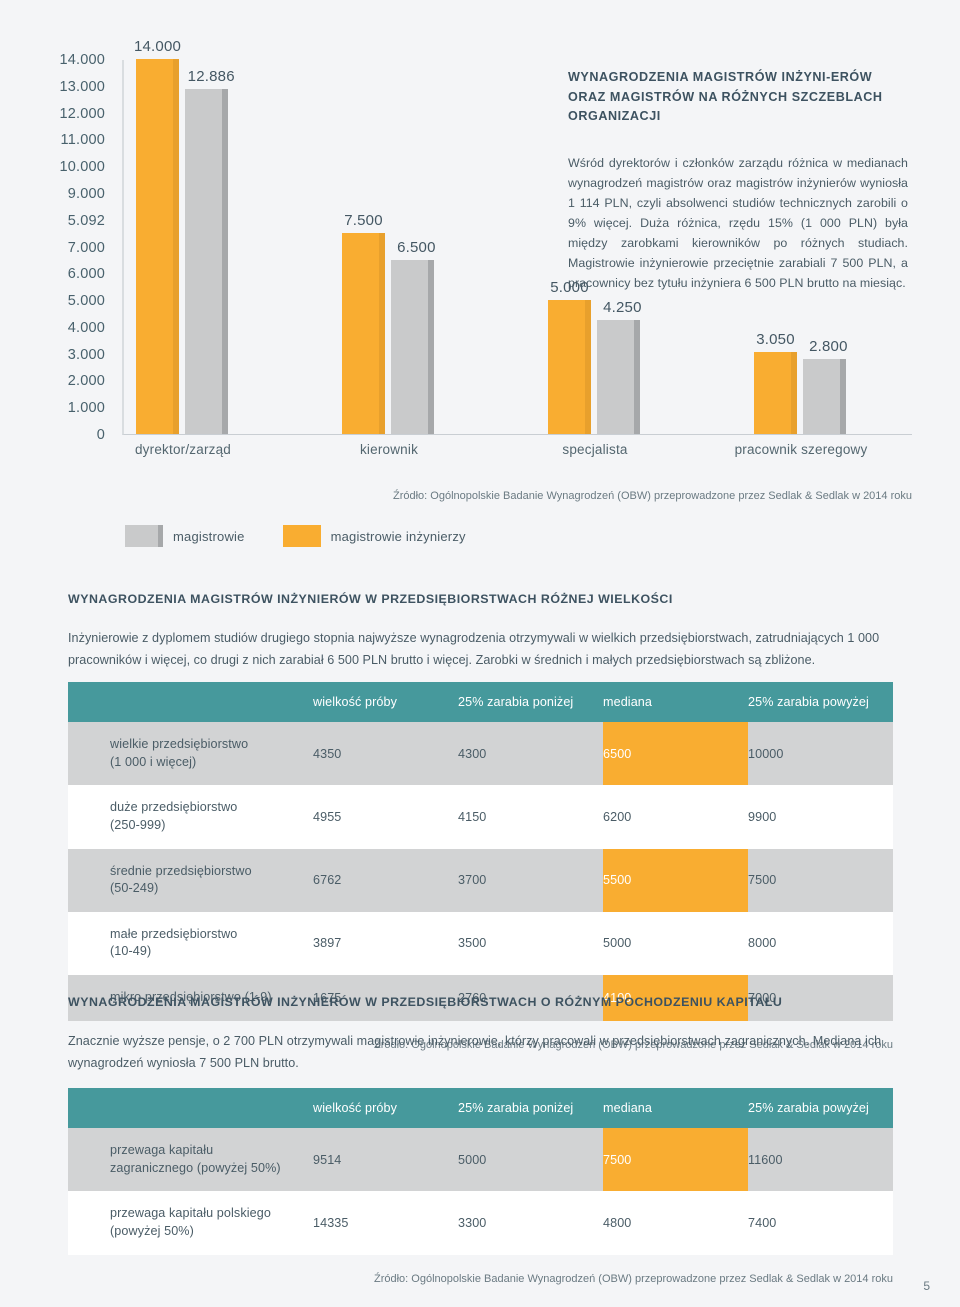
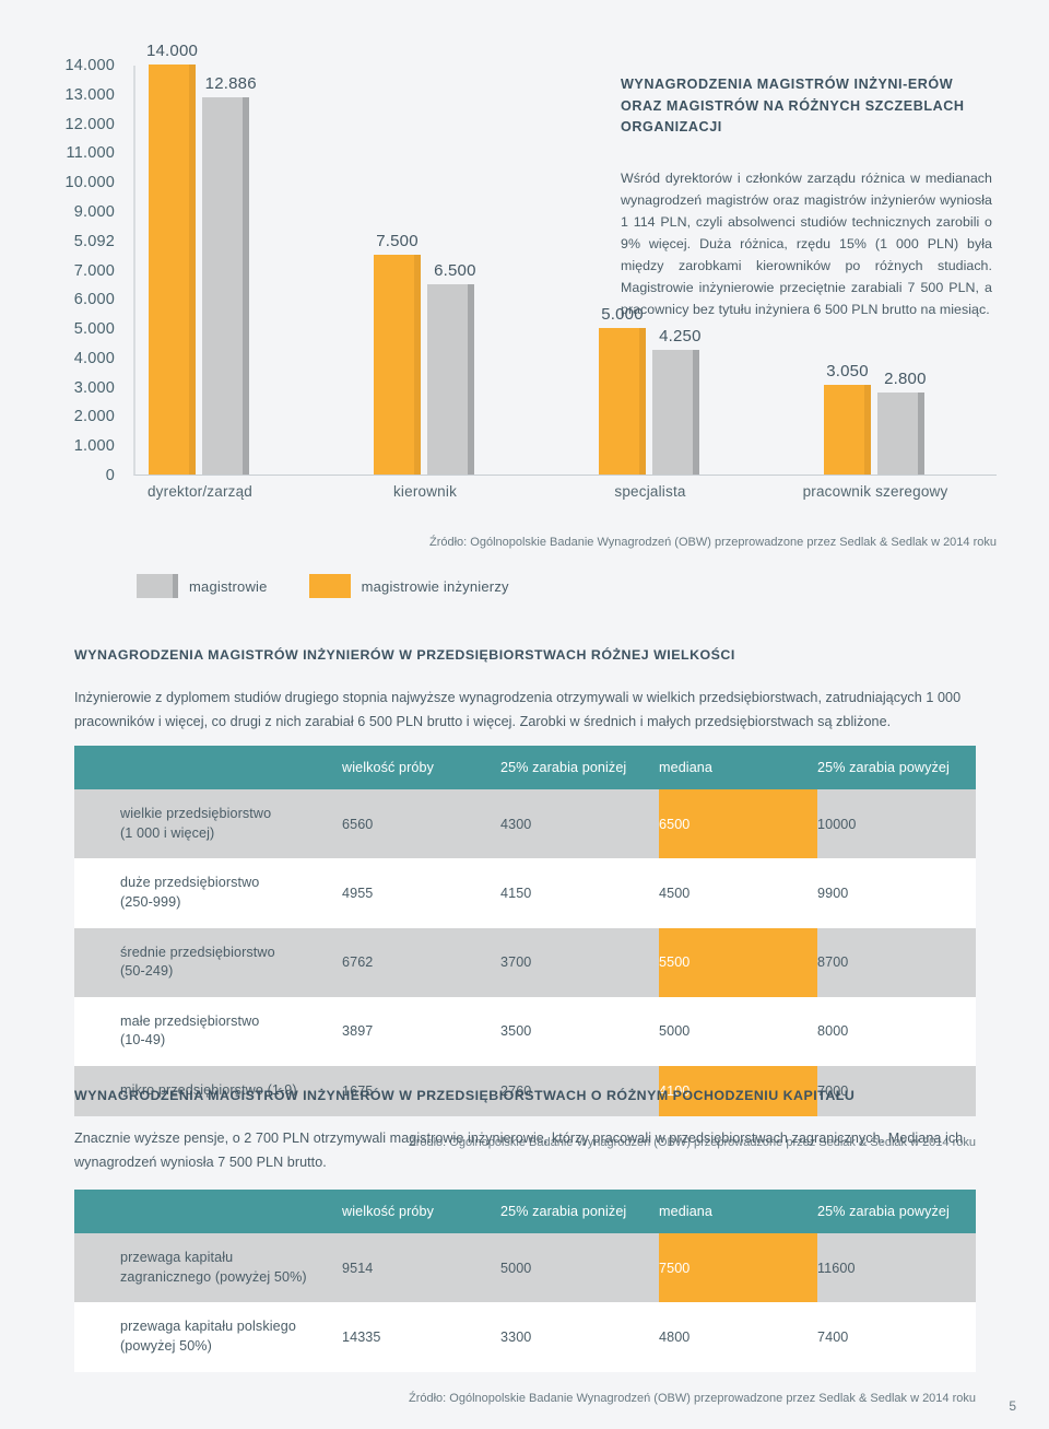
  14.000
  13.000
  12.000
  11.000
  10.000
  9.000
  5.092
  7.000
  6.000
  5.000
  4.000
  3.000
  2.000
  1.000
  0
  14.000
  12.886
  7.500
  6.500
  5.000
  4.250
  3.050
  2.800
  dyrektor/zarząd
  kierownik
  specjalista
  pracownik szeregowy
  WYNAGRODZENIA MAGISTRÓW INŻYNI-ERÓW ORAZ MAGISTRÓW NA RÓŻNYCH SZCZEBLACH ORGANIZACJI
  Wśród dyrektorów i członków zarządu różnica w medianach wynagrodzeń magistrów oraz magistrów inżynierów wyniosła 1 114 PLN, czyli absolwenci studiów technicznych zarobili o 9% więcej. Duża różnica, rzędu 15% (1 000 PLN) była między zarobkami kierowników po różnych studiach. Magistrowie inżynierowie przeciętnie zarabiali 7 500 PLN, a pracownicy bez tytułu inżyniera 6 500 PLN brutto na miesiąc.
  Źródło: Ogólnopolskie Badanie Wynagrodzeń (OBW) przeprowadzone przez Sedlak & Sedlak w 2014 roku
  magistrowie
  magistrowie inżynierzy
  WYNAGRODZENIA MAGISTRÓW INŻYNIERÓW W PRZEDSIĘBIORSTWACH RÓŻNEJ WIELKOŚCI
  Inżynierowie z dyplomem studiów drugiego stopnia najwyższe wynagrodzenia otrzymywali w wielkich przedsiębiorstwach, zatrudniających 1 000 pracowników i więcej, co drugi z nich zarabiał 6 500 PLN brutto i więcej. Zarobki w średnich i małych przedsiębiorstwach są zbliżone.
  	wielkość próby	25% zarabia poniżej	mediana	25% zarabia powyżej
- wielkie przedsiębiorstwo(1 000 i więcej)	4350	4300	6500	10000
+ wielkie przedsiębiorstwo(1 000 i więcej)	6560	4300	6500	10000
- duże przedsiębiorstwo(250-999)	4955	4150	6200	9900
+ duże przedsiębiorstwo(250-999)	4955	4150	4500	9900
- średnie przedsiębiorstwo(50-249)	6762	3700	5500	7500
+ średnie przedsiębiorstwo(50-249)	6762	3700	5500	8700
  małe przedsiębiorstwo(10-49)	3897	3500	5000	8000
  mikro przedsiębiorstwo (1-9)	1675	2760	4100	7000
  Źródło: Ogólnopolskie Badanie Wynagrodzeń (OBW) przeprowadzone przez Sedlak & Sedlak w 2014 roku
  WYNAGRODZENIA MAGISTRÓW INŻYNIERÓW W PRZEDSIĘBIORSTWACH O RÓŻNYM POCHODZENIU KAPITAŁU
  Znacznie wyższe pensje, o 2 700 PLN otrzymywali magistrowie inżynierowie, którzy pracowali w przedsiębiorstwach zagranicznych. Mediana ich wynagrodzeń wyniosła 7 500 PLN brutto.
  	wielkość próby	25% zarabia poniżej	mediana	25% zarabia powyżej
  przewaga kapitałuzagranicznego (powyżej 50%)	9514	5000	7500	11600
  przewaga kapitału polskiego(powyżej 50%)	14335	3300	4800	7400
  Źródło: Ogólnopolskie Badanie Wynagrodzeń (OBW) przeprowadzone przez Sedlak & Sedlak w 2014 roku
  5
